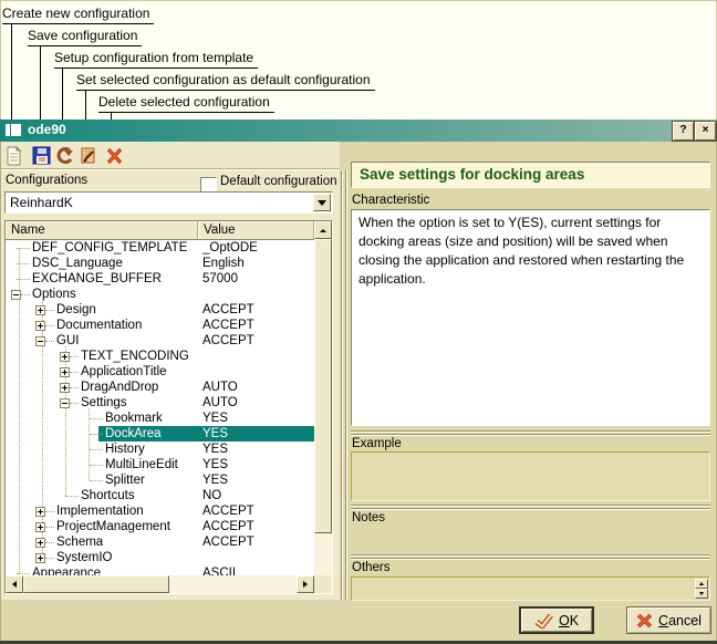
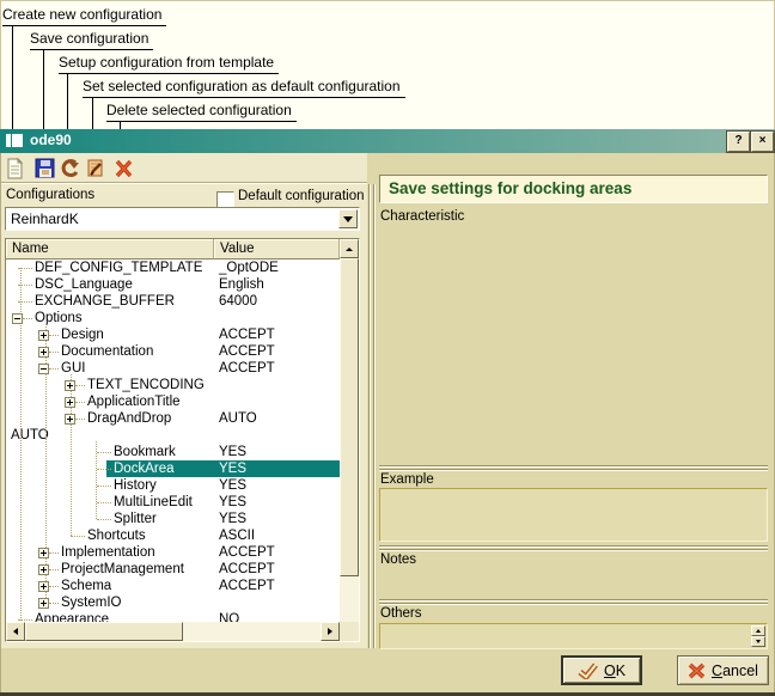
  Create new configuration
  Save configuration
  Setup configuration from template
  Set selected configuration as default configuration
  Delete selected configuration
  ode90
  ?
  ×
  Configurations
  Default configuration
  ReinhardK
  Name
  Value
  DEF_CONFIG_TEMPLATE
  _OptODE
  DSC_Language
  English
  EXCHANGE_BUFFER
- 57000
+ 64000
  Options
  Design
  ACCEPT
  Documentation
  ACCEPT
  GUI
  ACCEPT
  TEXT_ENCODING
  ApplicationTitle
  DragAndDrop
  AUTO
- Settings
  AUTO
  Bookmark
  YES
  DockArea
  YES
  History
  YES
  MultiLineEdit
  YES
  Splitter
  YES
  Shortcuts
- NO
+ ASCII
  Implementation
  ACCEPT
  ProjectManagement
  ACCEPT
  Schema
  ACCEPT
  SystemIO
  Appearance
- ASCII
+ NO
  Save settings for docking areas
  Characteristic
- When the option is set to Y(ES), current settings for docking areas (size and position) will be saved when closing the application and restored when restarting the application.
  Example
  Notes
  Others
  OK
  Cancel
